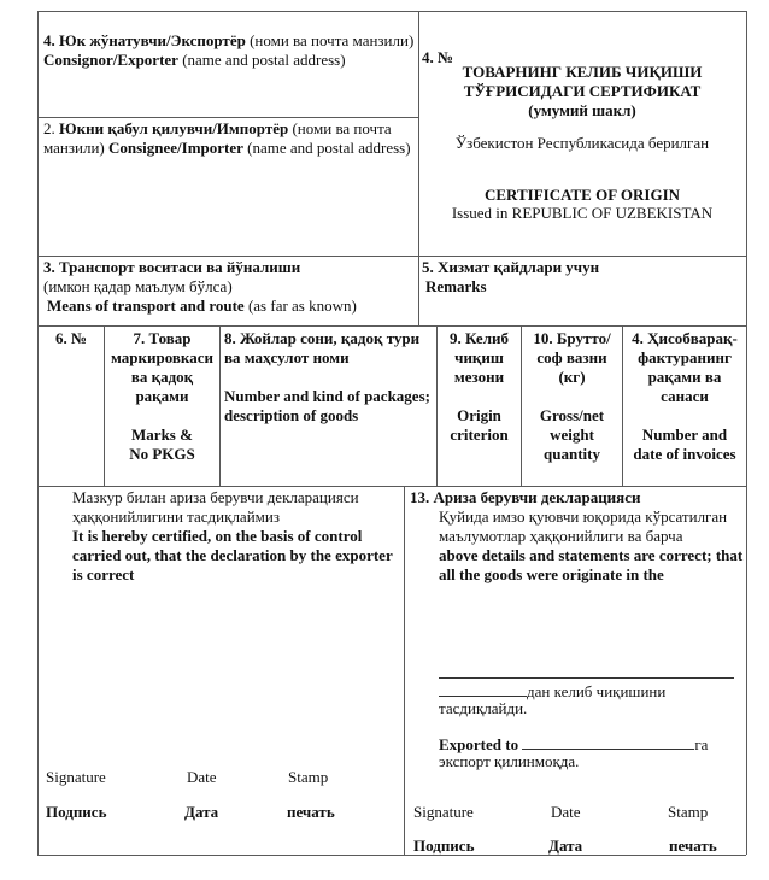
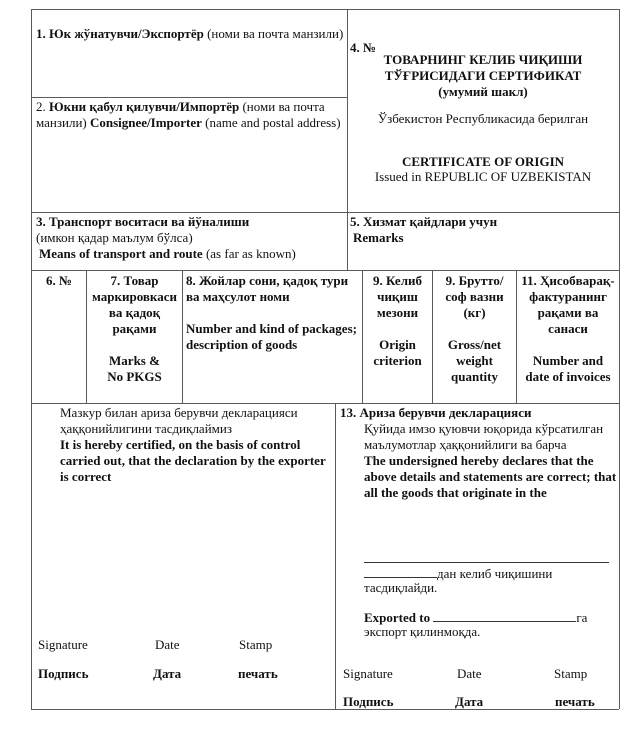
- 4. Юк жўнатувчи/Экспортёр (номи ва почта манзили)
+ 1. Юк жўнатувчи/Экспортёр (номи ва почта манзили)
- Consignor/Exporter (name and postal address)
  2. Юкни қабул қилувчи/Импортёр (номи ва почта
  манзили) Consignee/Importer (name and postal address)
  4. №
  ТОВАРНИНГ КЕЛИБ ЧИҚИШИ
  ТЎҒРИСИДАГИ СЕРТИФИКАТ
  (умумий шакл)
  Ўзбекистон Республикасида берилган
  CERTIFICATE OF ORIGIN
  Issued in REPUBLIC OF UZBEKISTAN
  3. Транспорт воситаси ва йўналиши
  (имкон қадар маълум бўлса)
  Means of transport and route (as far as known)
  5. Хизмат қайдлари учун
  Remarks
  6. №
  7. Товар маркировкаси ва қадоқ рақами
  Marks & No PKGS
  8. Жойлар сони, қадоқ тури ва маҳсулот номи
  Number and kind of packages; description of goods
  9. Келиб чиқиш мезони
  Origin criterion
- 10. Брутто/ соф вазни (кг)
+ 9. Брутто/ соф вазни (кг)
  Gross/net weight quantity
- 4. Ҳисобварақ-фактуранинг рақами ва санаси
+ 11. Ҳисобварақ-фактуранинг рақами ва санаси
  Number and date of invoices
  Мазкур билан ариза берувчи декларацияси
  ҳаққонийлигини тасдиқлаймиз
  It is hereby certified, on the basis of control
  carried out, that the declaration by the exporter
  is correct
  Signature
  Date
  Stamp
  Подпись
  Дата
  печать
  13. Ариза берувчи декларацияси
  Қуйида имзо қуювчи юқорида кўрсатилган
  маълумотлар ҳаққонийлиги ва барча
+ The undersigned hereby declares that the
  above details and statements are correct; that
- all the goods were originate in the
+ all the goods that originate in the
  дан келиб чиқишини
  тасдиқлайди.
  Exported to га
  экспорт қилинмоқда.
  Signature
  Date
  Stamp
  Подпись
  Дата
  печать
